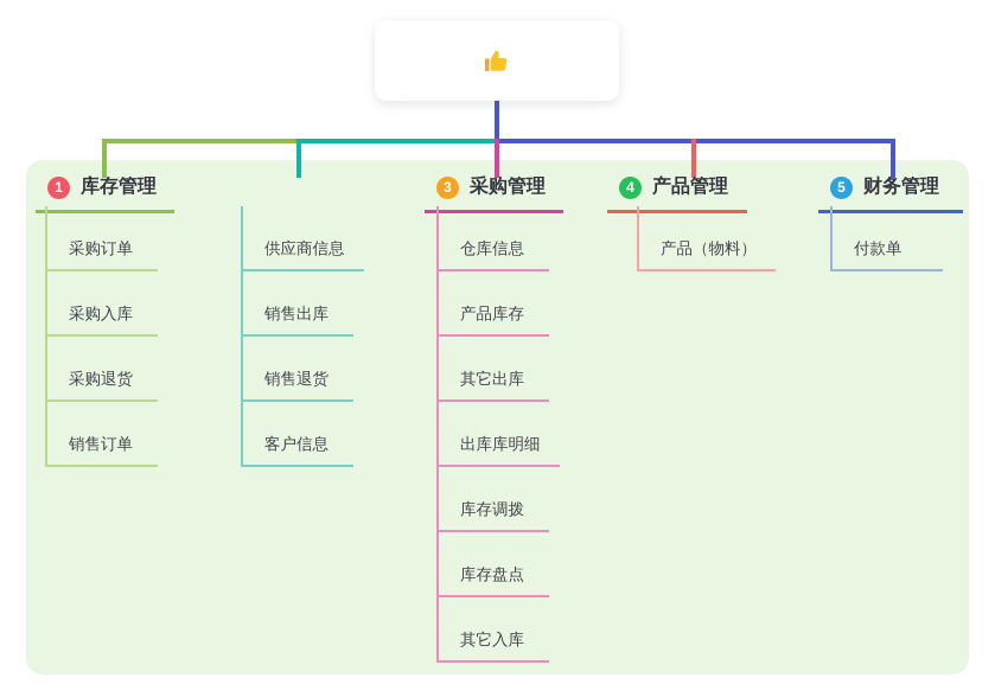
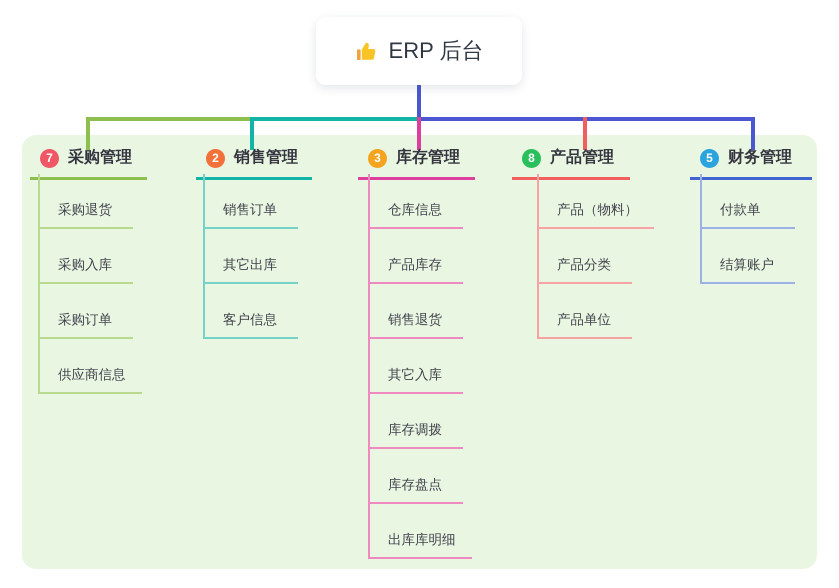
+ ERP 后台
- 1
+ 7
- 库存管理
+ 采购管理
- 采购订单
+ 采购退货
  采购入库
- 采购退货
+ 采购订单
- 销售订单
+ 供应商信息
+ 2
+ 销售管理
- 供应商信息
+ 销售订单
- 销售出库
- 销售退货
+ 其它出库
  客户信息
  3
- 采购管理
+ 库存管理
  仓库信息
  产品库存
- 其它出库
+ 销售退货
- 出库库明细
+ 其它入库
  库存调拨
  库存盘点
- 其它入库
+ 出库库明细
- 4
+ 8
  产品管理
  产品（物料）
+ 产品分类
+ 产品单位
  5
  财务管理
  付款单
+ 结算账户
